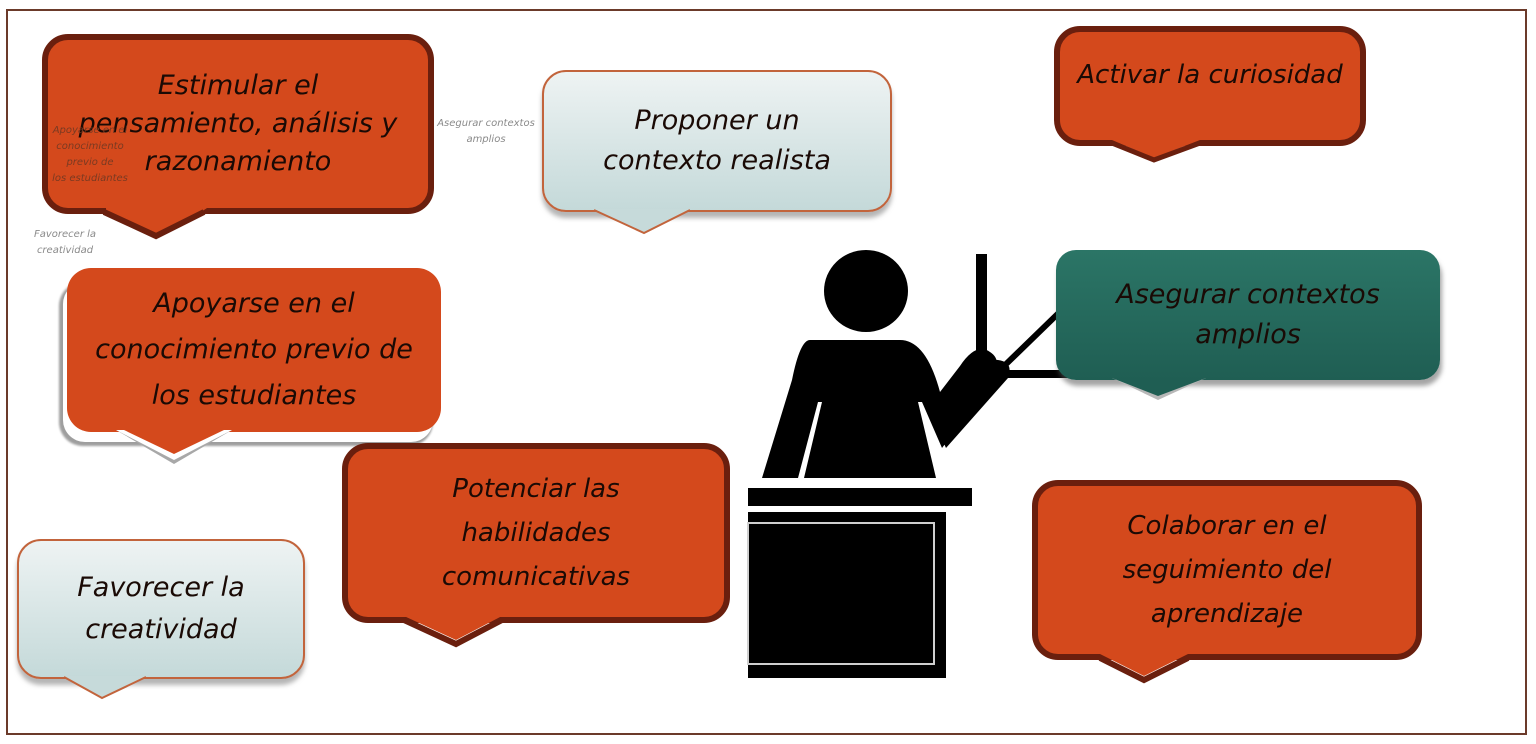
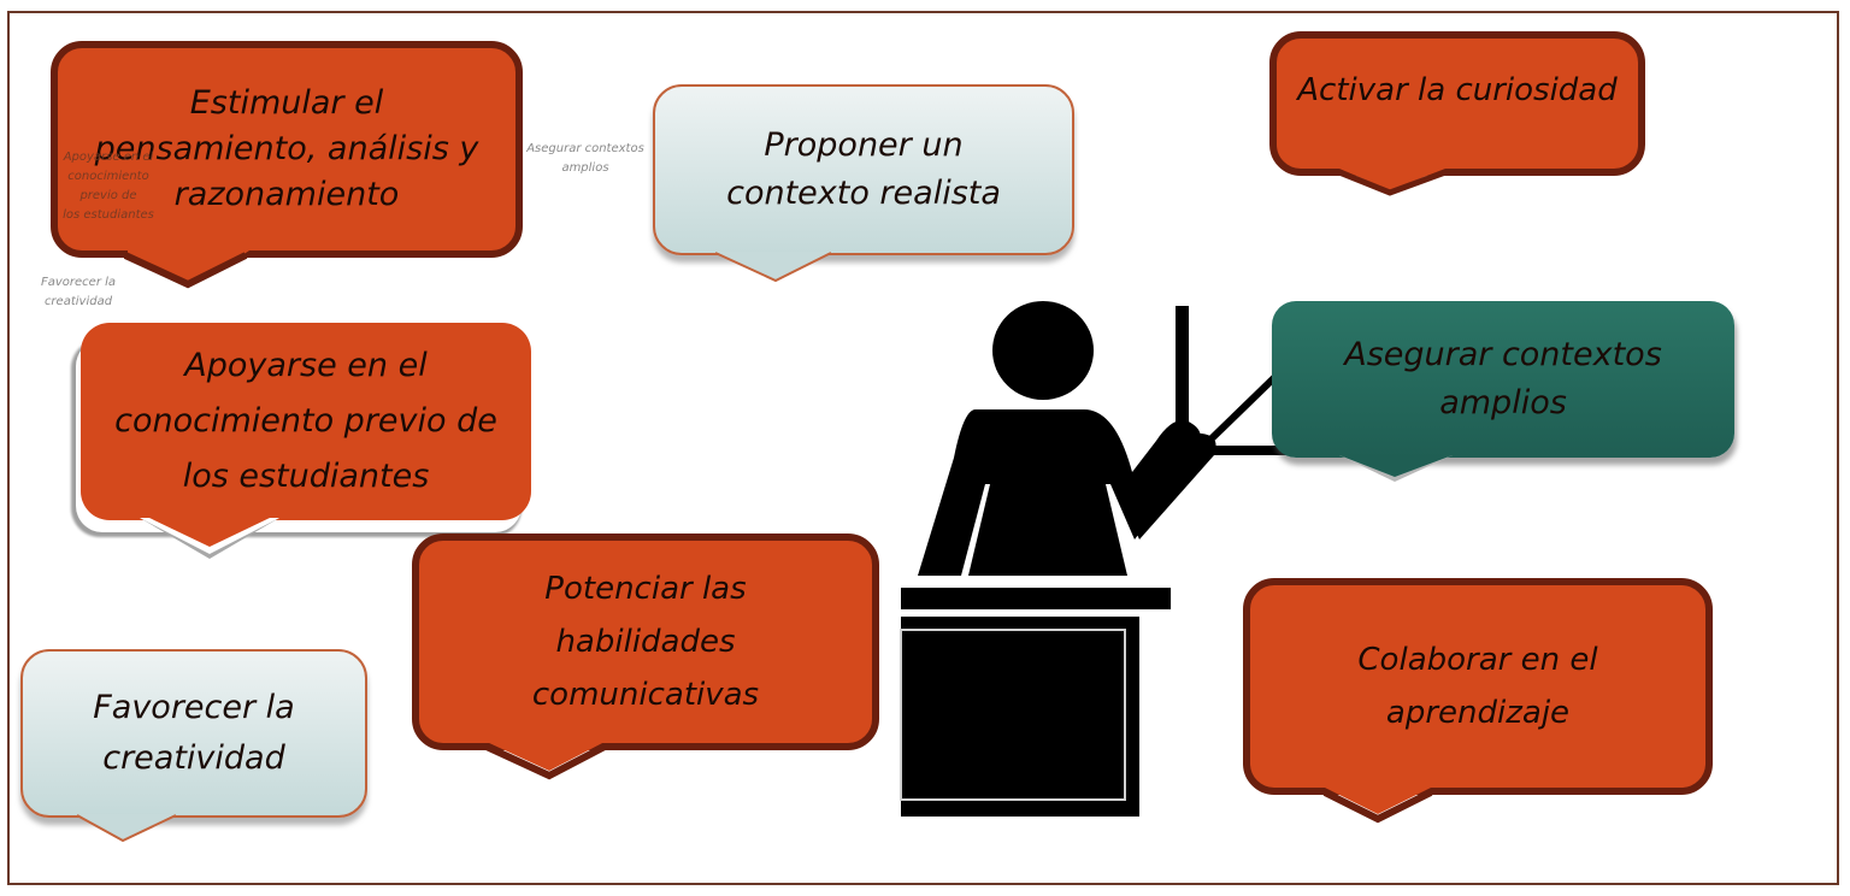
  Asegurar contextos
  amplios
  Favorecer la
  creatividad
  Estimular el
  pensamiento, análisis y
  razonamiento
  Apoyarse en el
  conocimiento previo de
  los estudiantes
  Proponer un
  contexto realista
  Activar la curiosidad
  Asegurar contextos
  amplios
  Apoyarse en el
  conocimiento previo de
  los estudiantes
  Potenciar las
  habilidades
  comunicativas
  Favorecer la
  creatividad
  Colaborar en el
- seguimiento del
  aprendizaje
